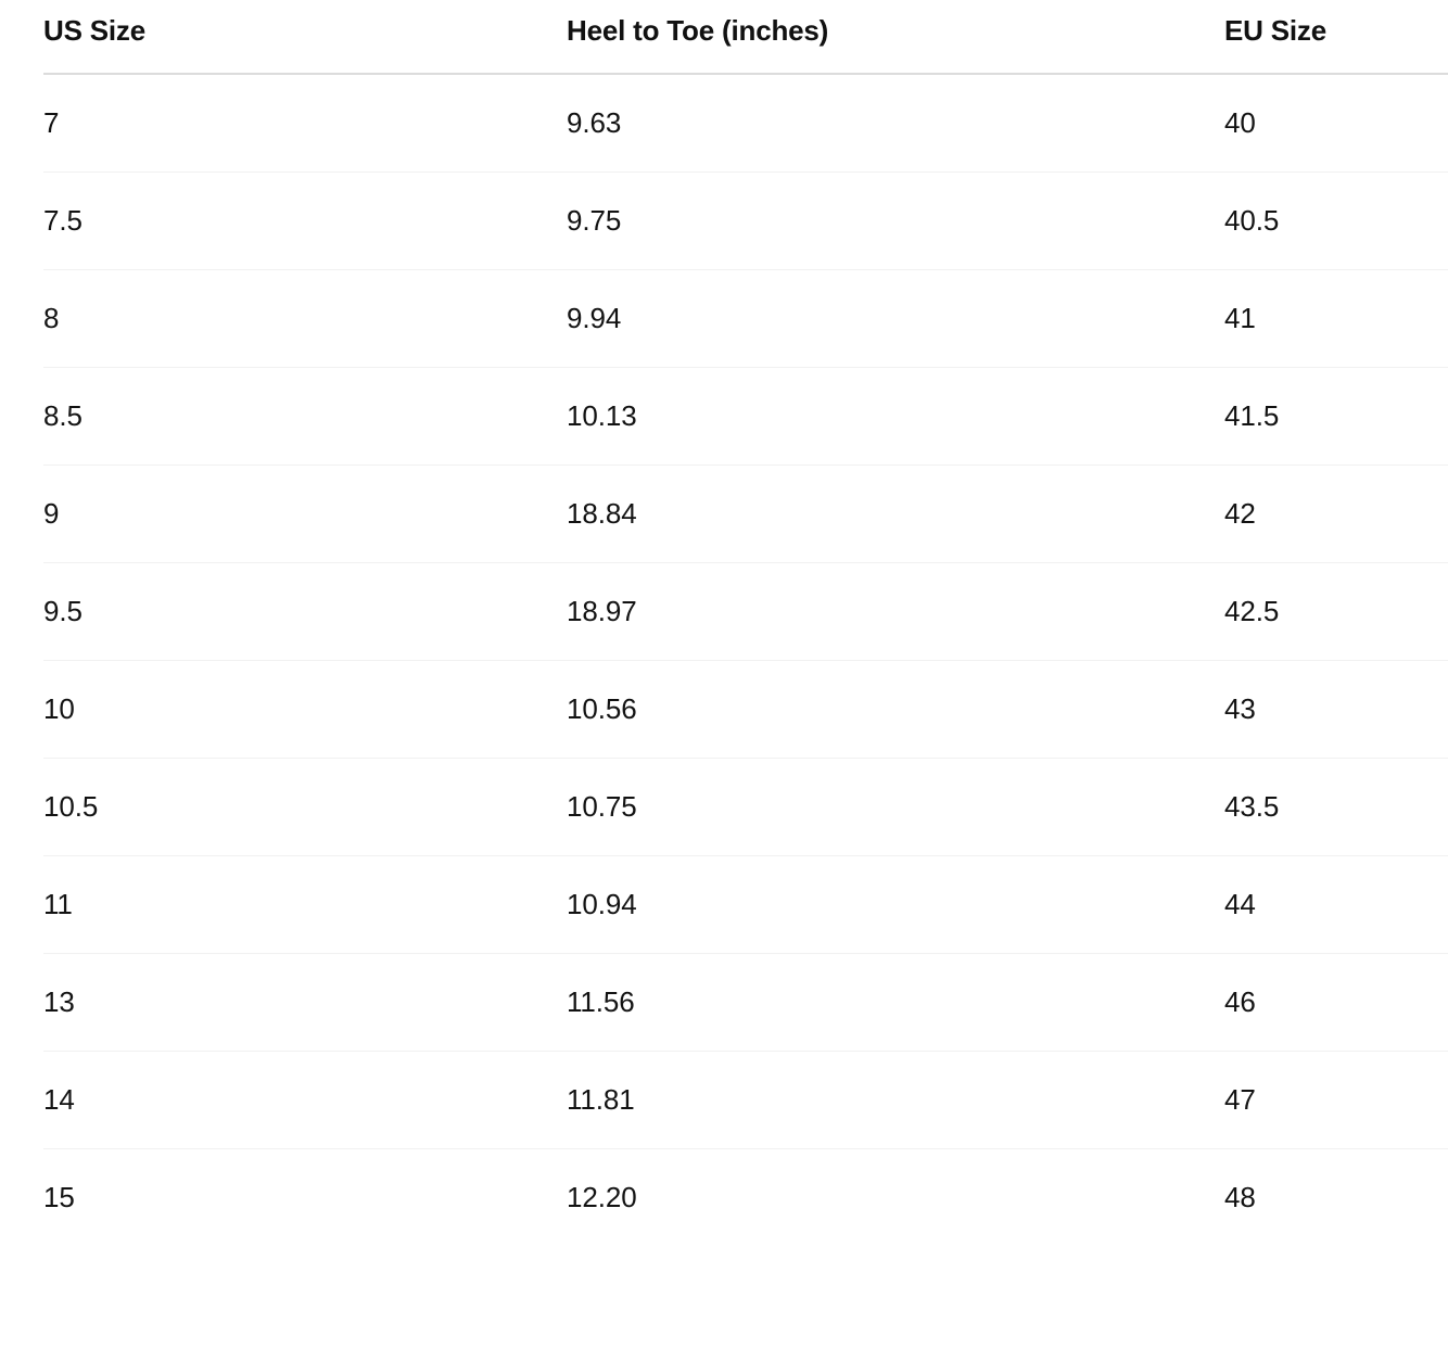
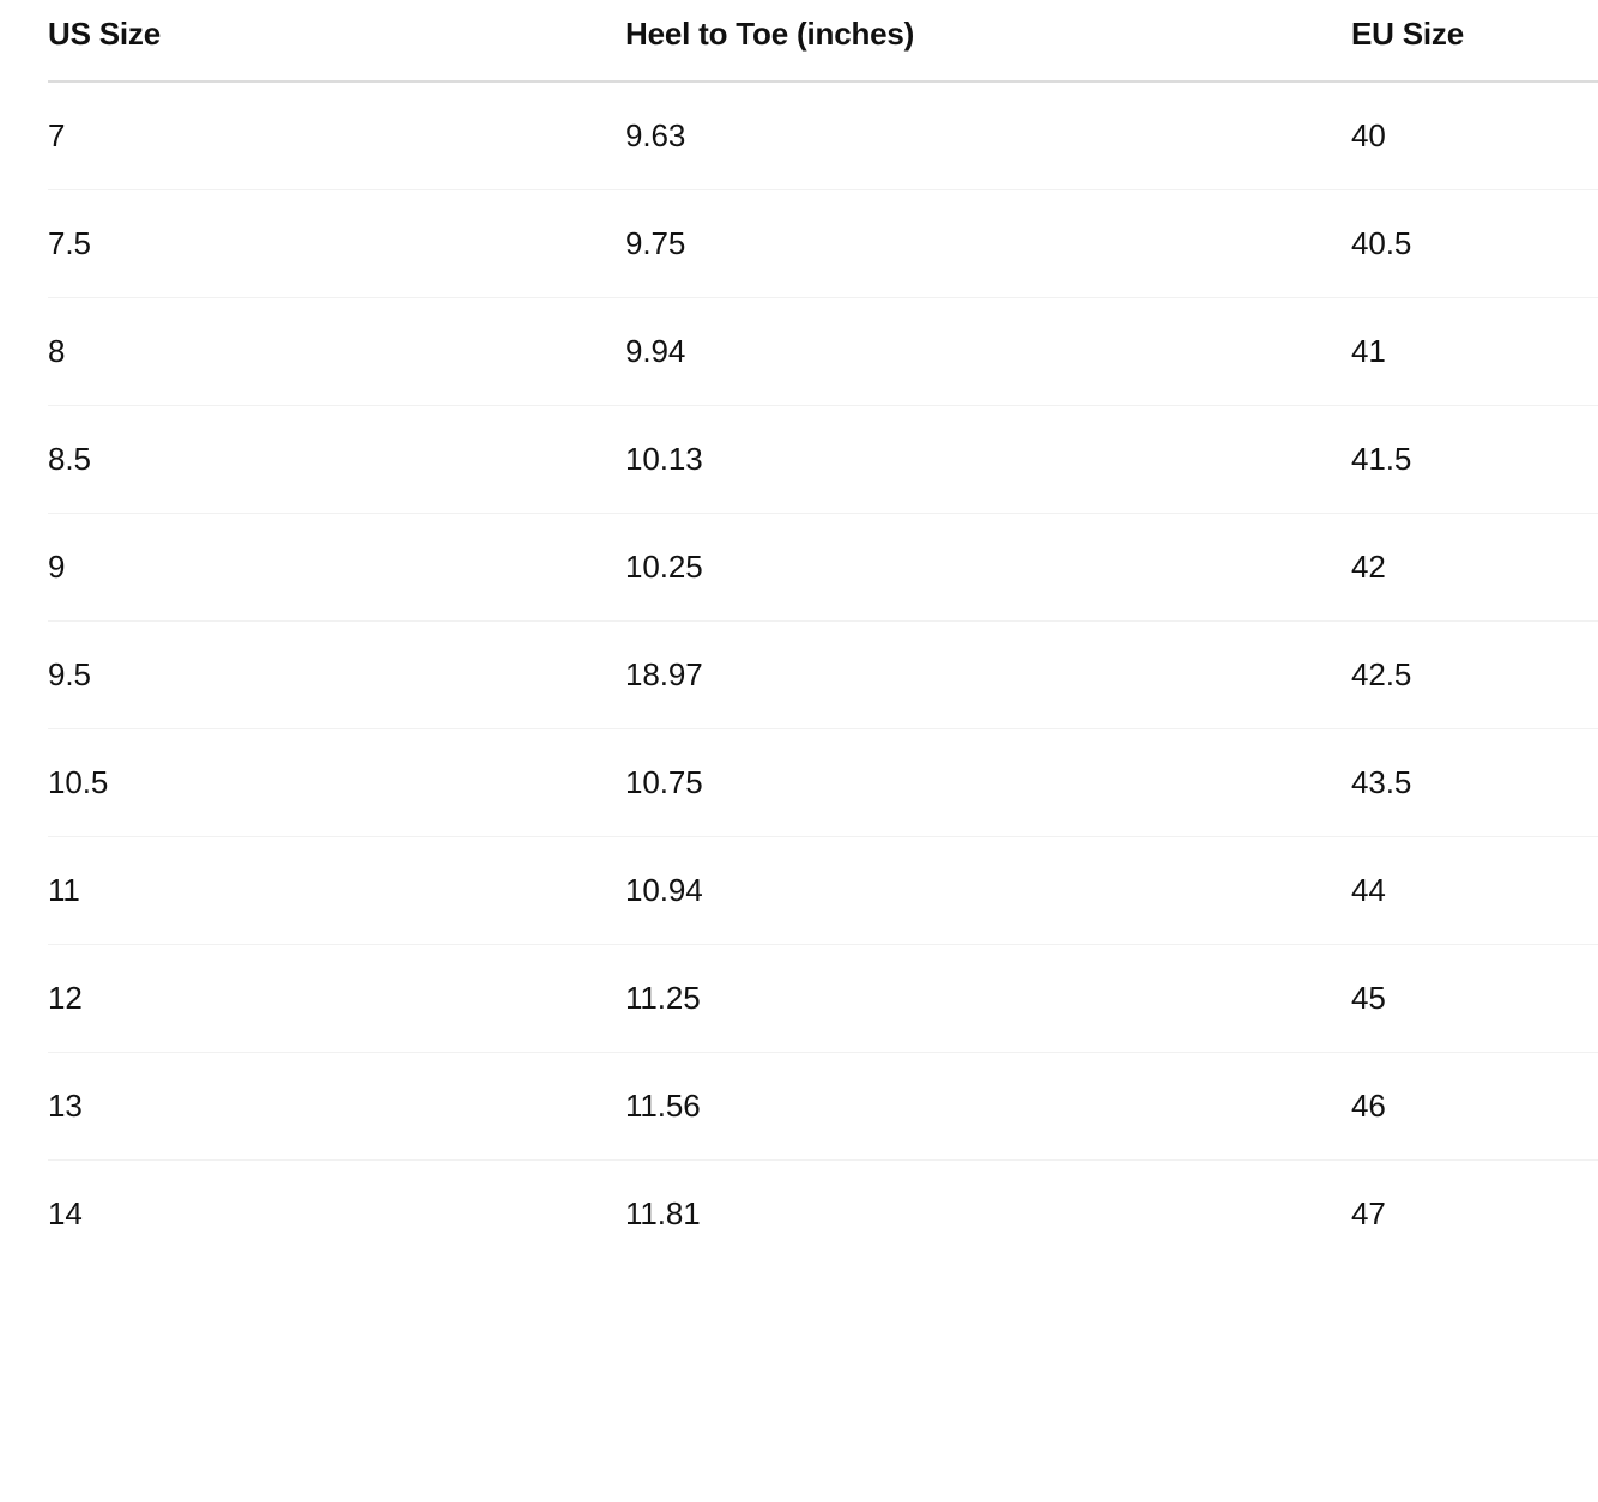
  US Size	Heel to Toe (inches)	EU Size
  7	9.63	40
  7.5	9.75	40.5
  8	9.94	41
  8.5	10.13	41.5
- 9	18.84	42
+ 9	10.25	42
  9.5	18.97	42.5
- 10	10.56	43
  10.5	10.75	43.5
  11	10.94	44
+ 12	11.25	45
  13	11.56	46
  14	11.81	47
- 15	12.20	48
